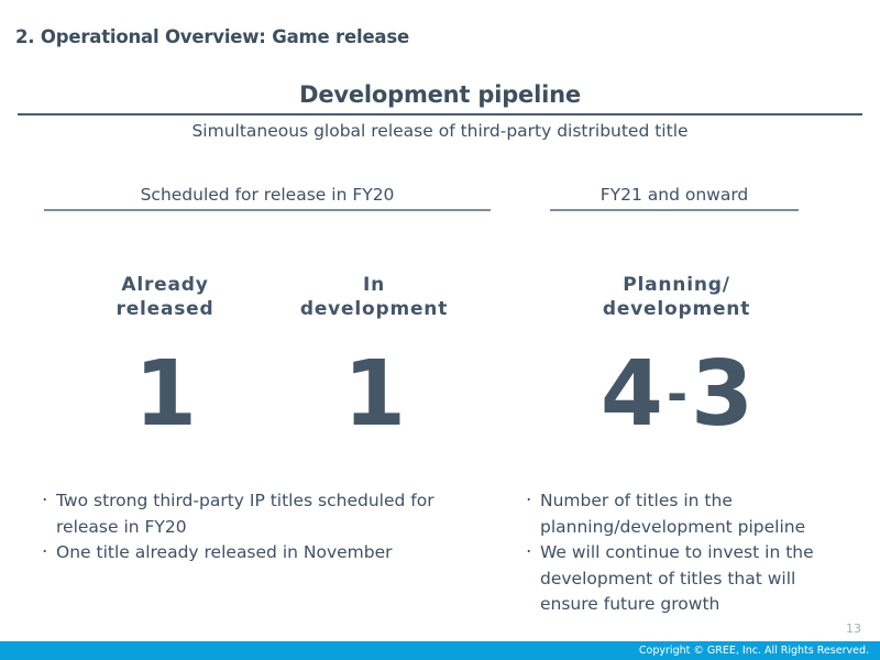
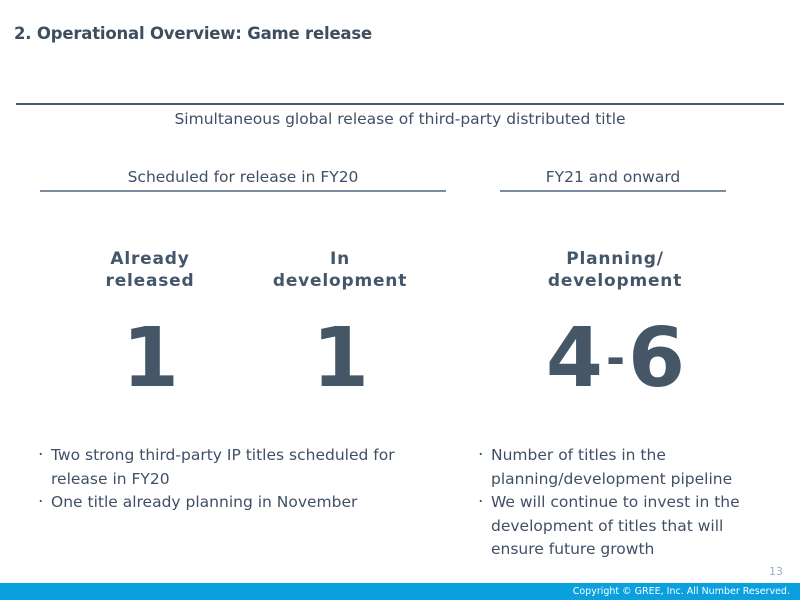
  2. Operational Overview: Game release
- Development pipeline
  Simultaneous global release of third-party distributed title
  Scheduled for release in FY20
  FY21 and onward
  Already
  released
  1
  In
  development
  1
  Planning/
  development
- 4-3
+ 4-6
  Two strong third-party IP titles scheduled for release in FY20
- One title already released in November
+ One title already planning in November
  Number of titles in the planning/development pipeline
  We will continue to invest in the development of titles that will ensure future growth
  13
- Copyright © GREE, Inc. All Rights Reserved.
+ Copyright © GREE, Inc. All Number Reserved.
